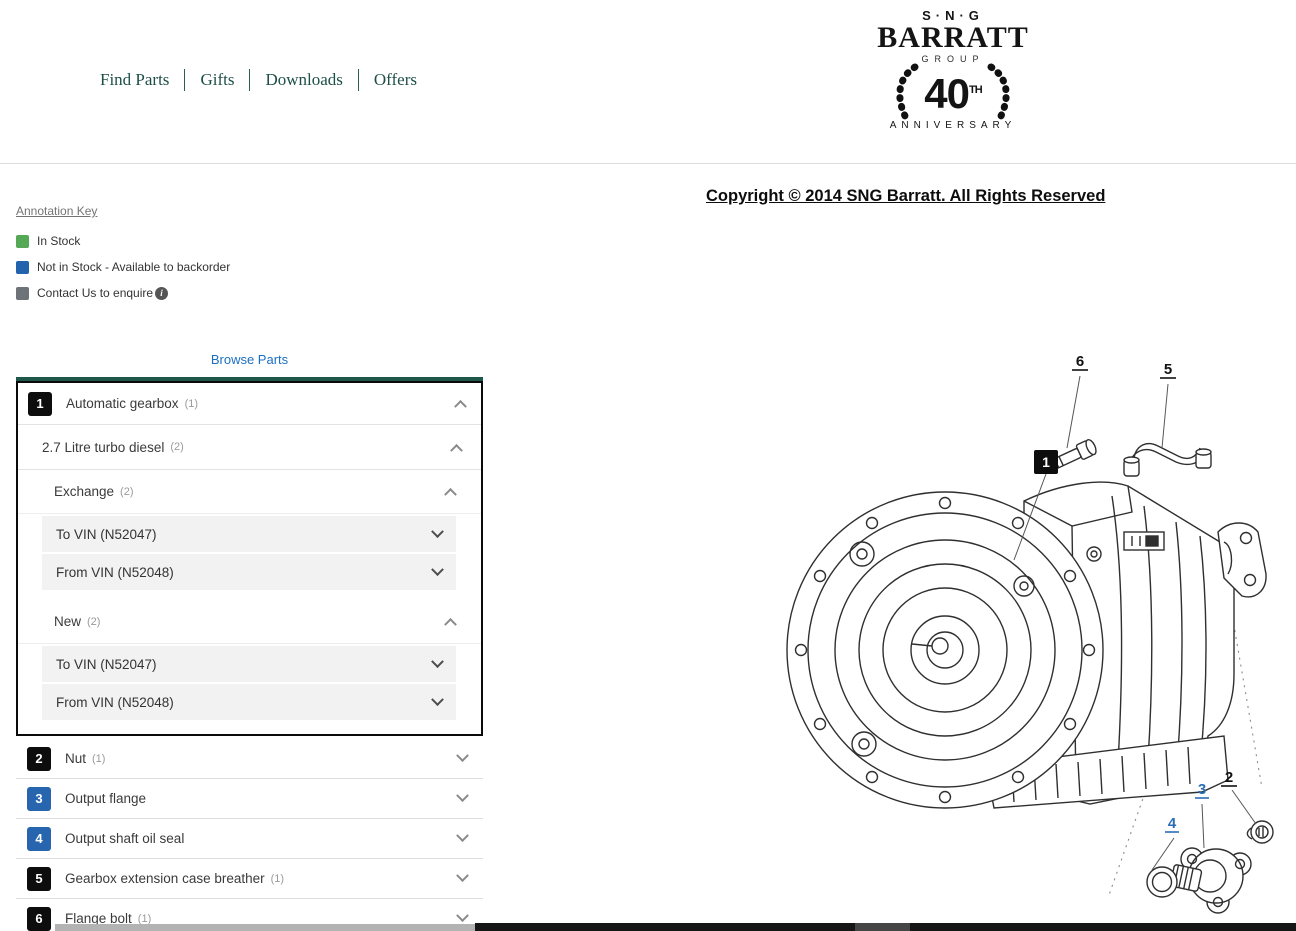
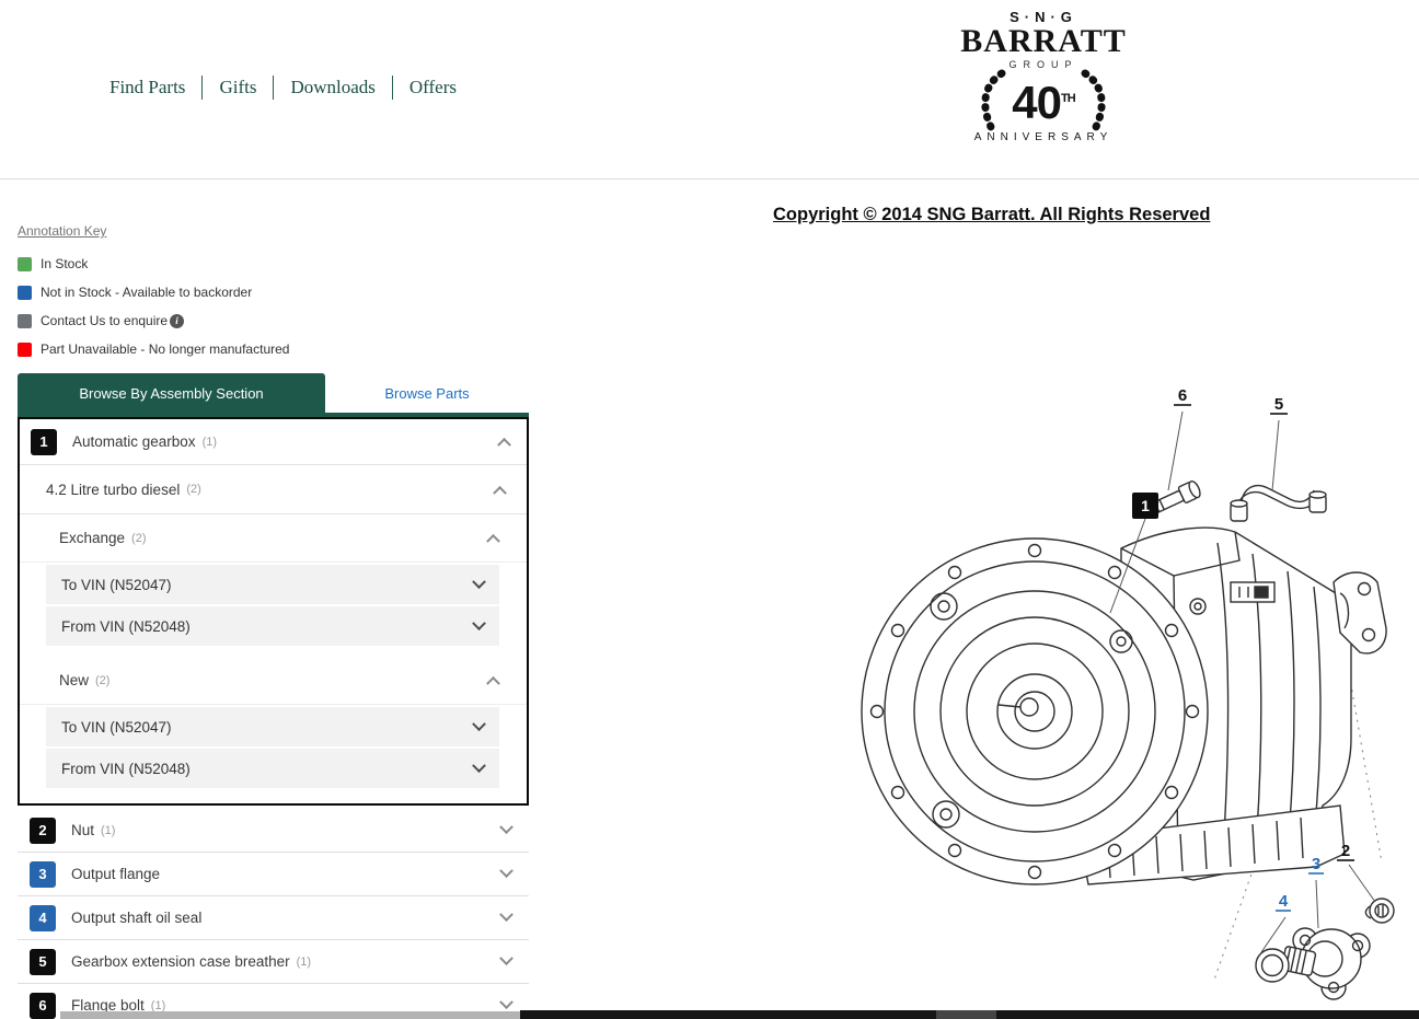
  Find Parts
  Gifts
  Downloads
  Offers
  S·N·G
  BARRATT
  GROUP
  40TH
  ANNIVERSARY
  Copyright © 2014 SNG Barratt. All Rights Reserved
  Annotation Key
  In Stock
  Not in Stock - Available to backorder
  Contact Us to enquire
  i
+ Part Unavailable - No longer manufactured
+ Browse By Assembly Section
  Browse Parts
  1
  Automatic gearbox
  (1)
- 2.7 Litre turbo diesel
+ 4.2 Litre turbo diesel
  (2)
  Exchange
  (2)
  To VIN (N52047)
  From VIN (N52048)
  New
  (2)
  To VIN (N52047)
  From VIN (N52048)
  2
  Nut
  (1)
  3
  Output flange
  4
  Output shaft oil seal
  5
  Gearbox extension case breather
  (1)
  6
  Flange bolt
  (1)
  1
  6
  5
  2
  3
  4
